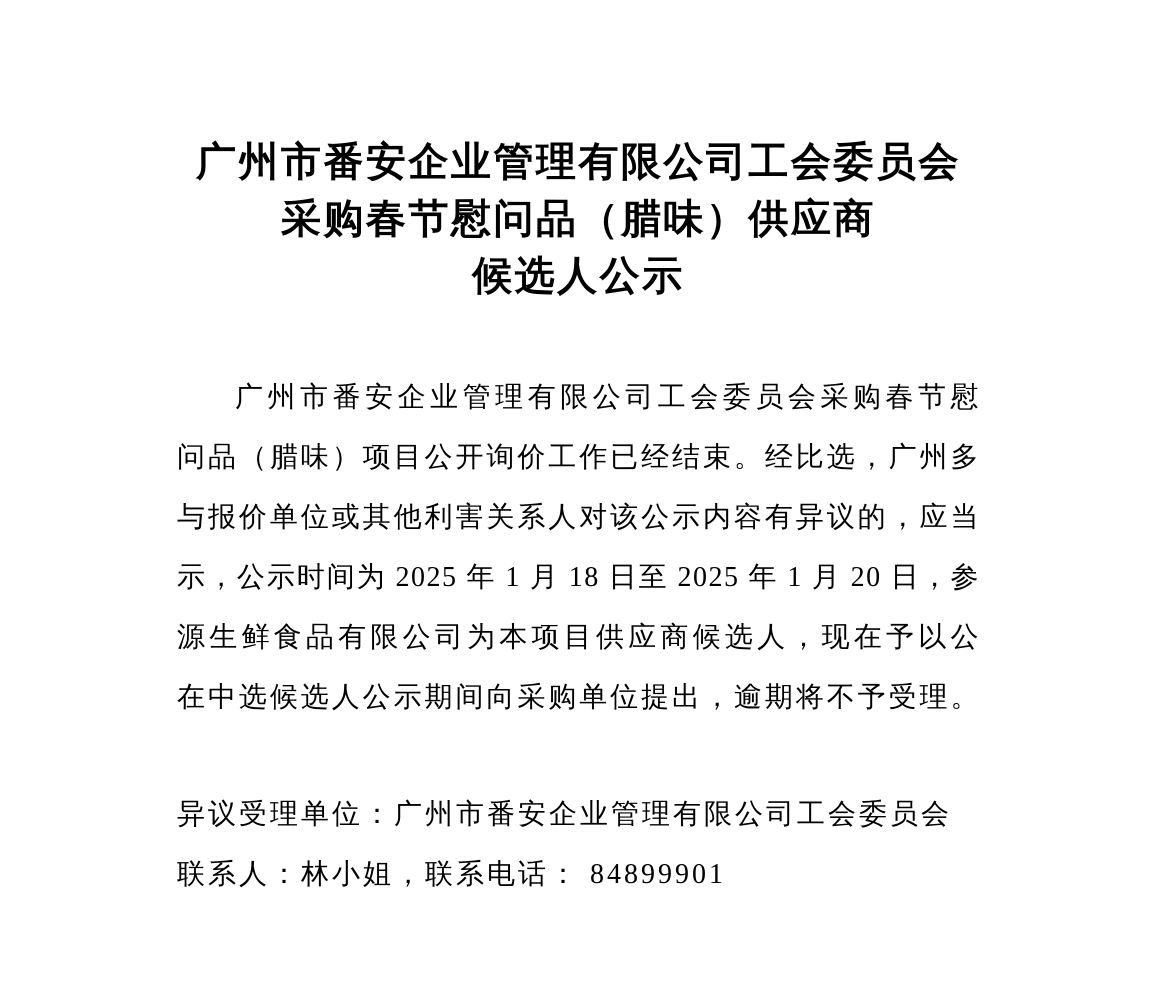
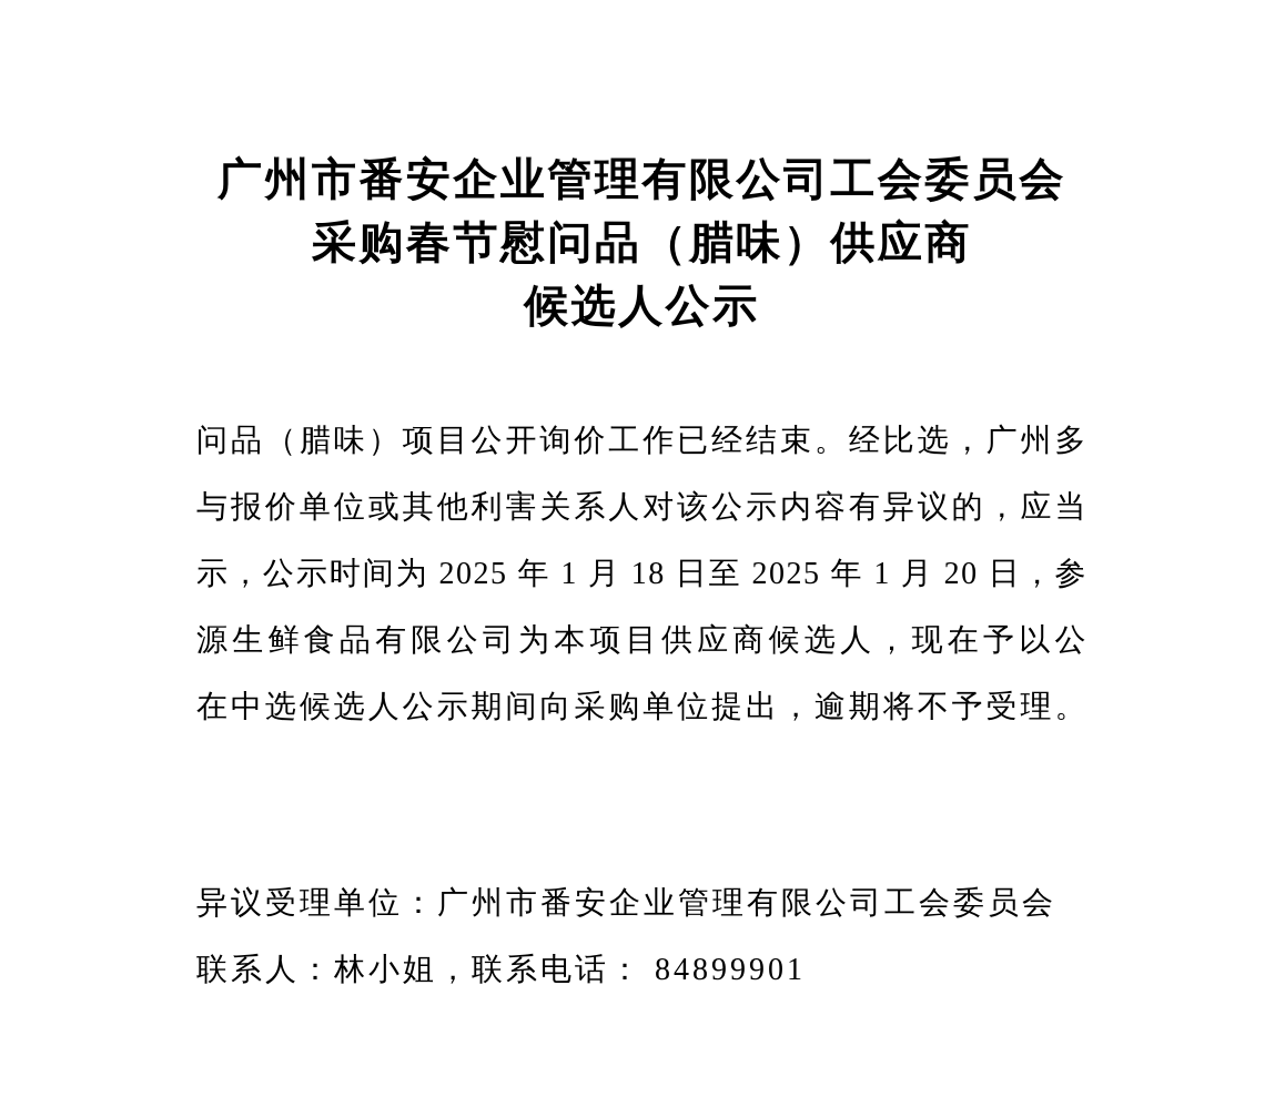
  广州市番安企业管理有限公司工会委员会
  采购春节慰问品（腊味）供应商
  候选人公示
- 广州市番安企业管理有限公司工会委员会采购春节慰
  问品（腊味）项目公开询价工作已经结束。经比选，广州多
  与报价单位或其他利害关系人对该公示内容有异议的，应当
  示，公示时间为 2025 年 1 月 18 日至 2025 年 1 月 20 日，参
  源生鲜食品有限公司为本项目供应商候选人，现在予以公
  在中选候选人公示期间向采购单位提出，逾期将不予受理。
  异议受理单位：广州市番安企业管理有限公司工会委员会
  联系人：林小姐，联系电话： 84899901
